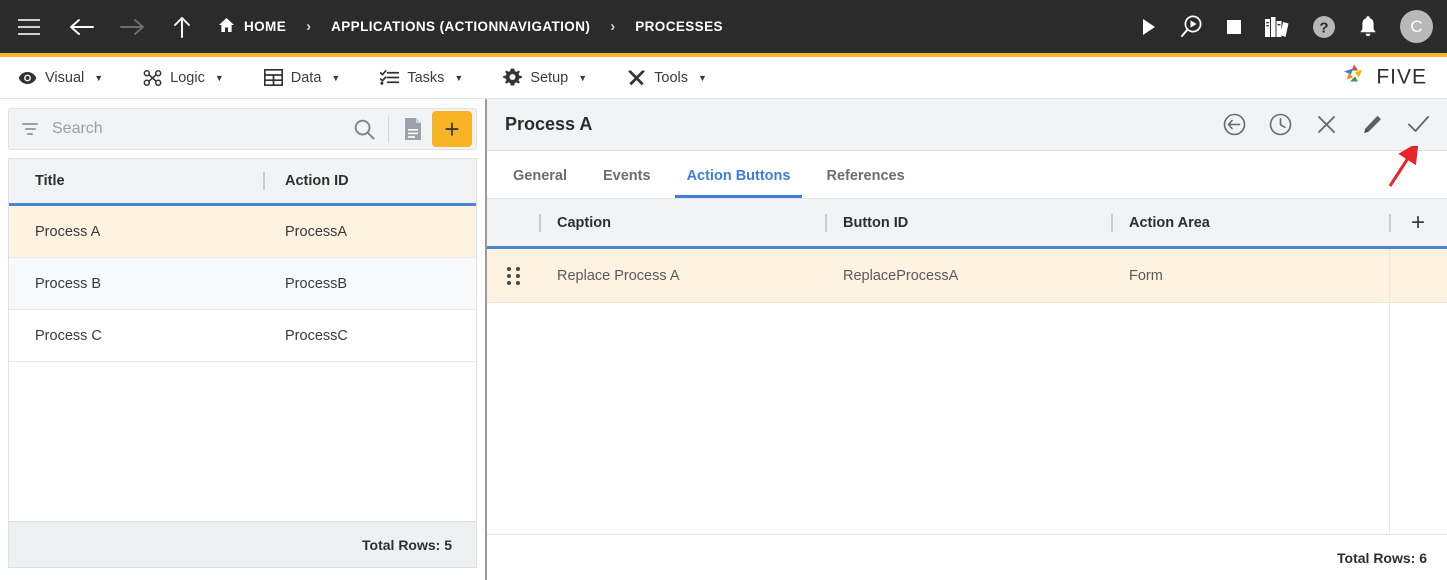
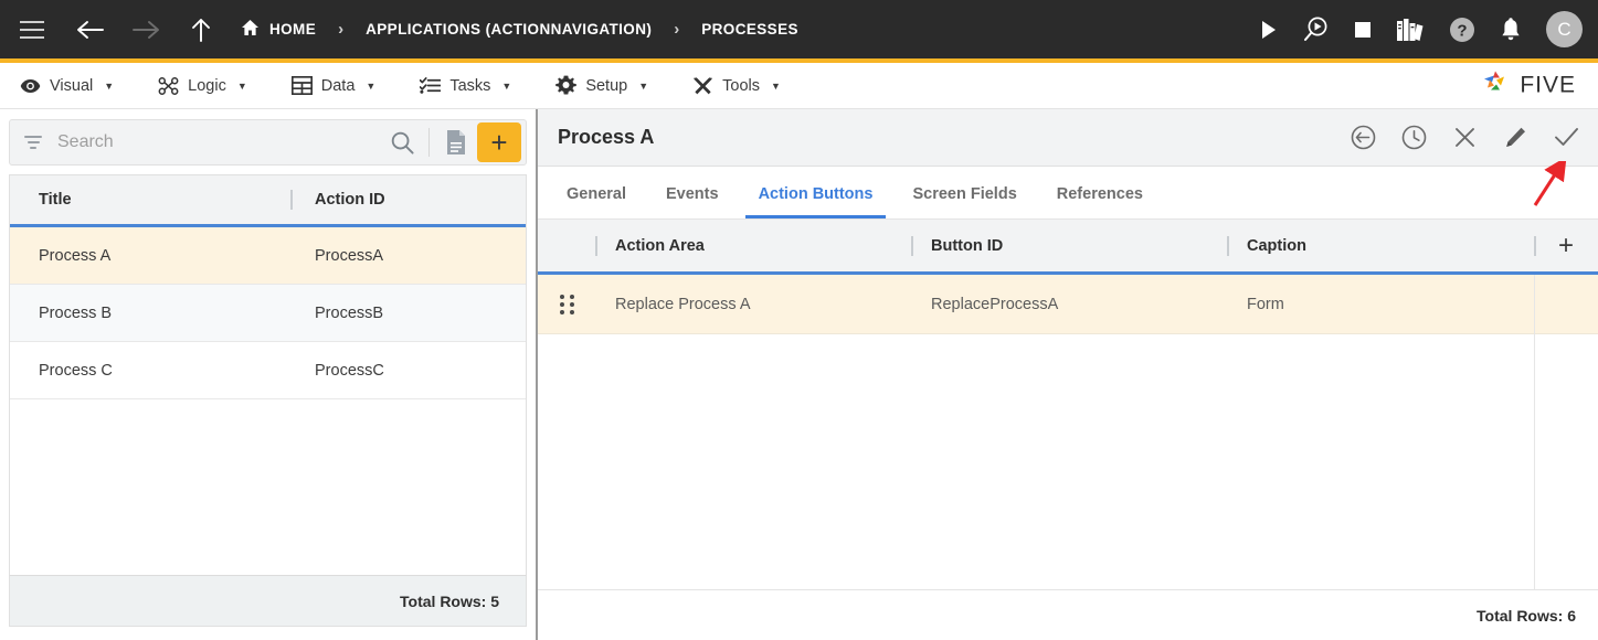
  HOME
  ›
  APPLICATIONS (ACTIONNAVIGATION)
  ›
  PROCESSES
  ?
  C
  Visual
  ▼
  Logic
  ▼
  Data
  ▼
  Tasks
  ▼
  Setup
  ▼
  Tools
  ▼
  FIVE
  Search
  +
  Title
  Action ID
  Process A
  ProcessA
  Process B
  ProcessB
  Process C
  ProcessC
  Total Rows: 5
  Process A
  General
  Events
  Action Buttons
+ Screen Fields
  References
- Caption
+ Action Area
  Button ID
- Action Area
+ Caption
  +
  Replace Process A
  ReplaceProcessA
  Form
  Total Rows: 6
